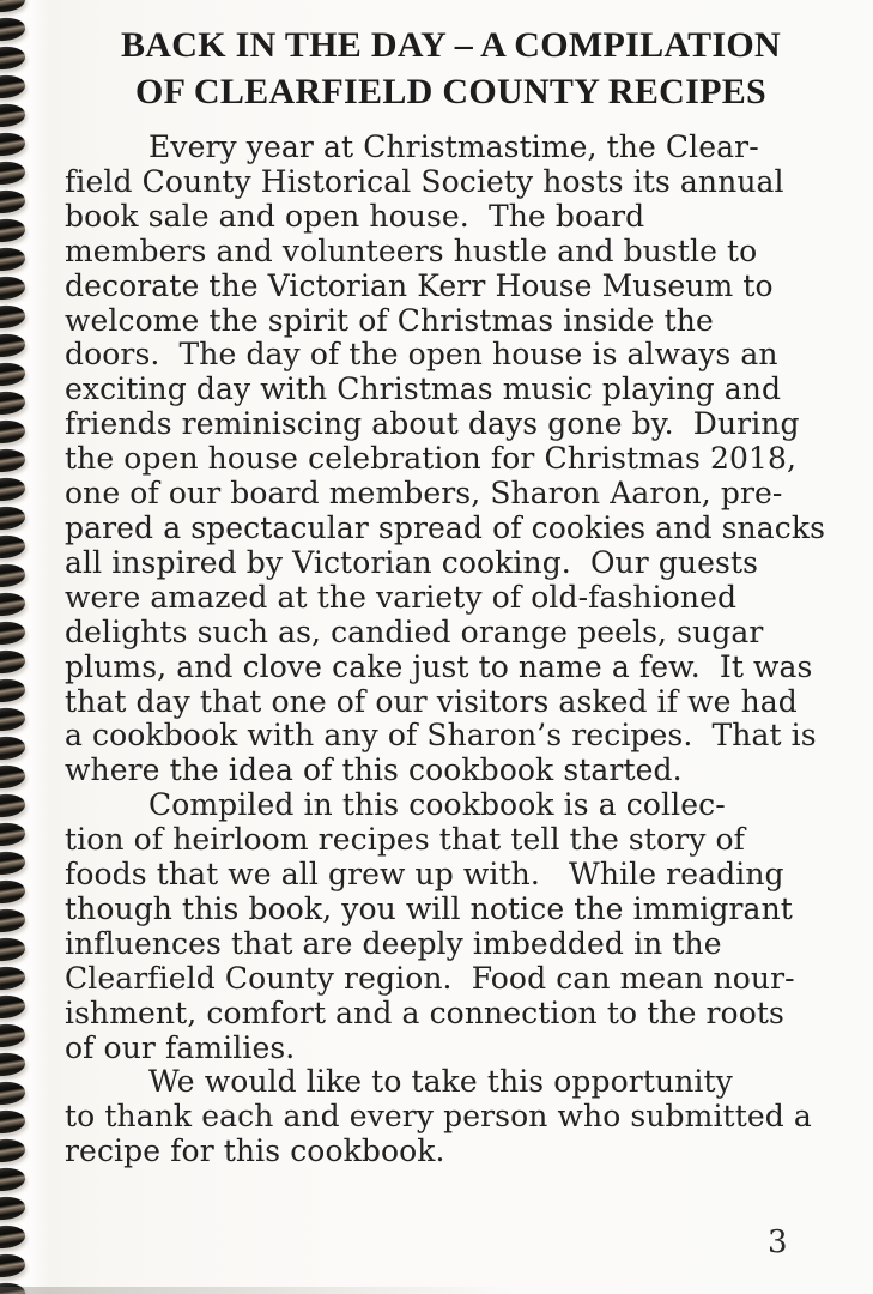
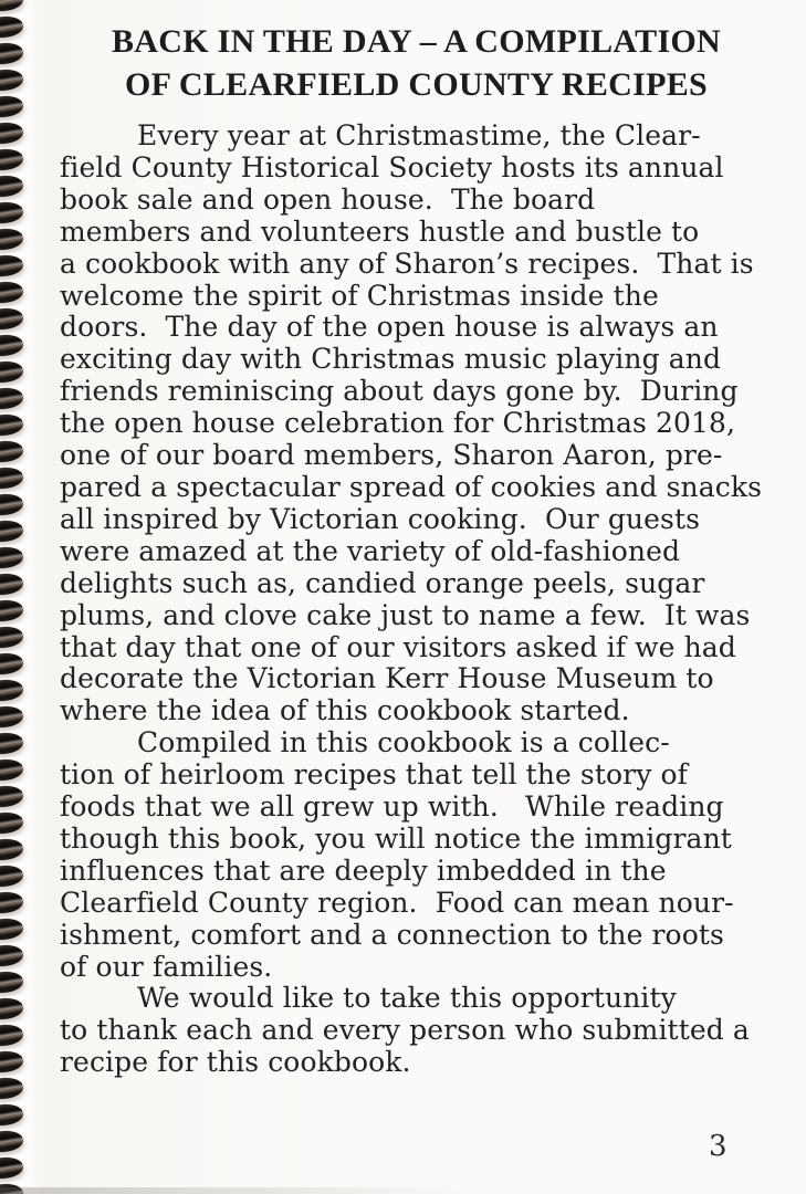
  BACK IN THE DAY – A COMPILATION
  OF CLEARFIELD COUNTY RECIPES
  Every year at Christmastime, the Clear-
  field County Historical Society hosts its annual
  book sale and open house. The board
  members and volunteers hustle and bustle to
- decorate the Victorian Kerr House Museum to
+ a cookbook with any of Sharon’s recipes. That is
  welcome the spirit of Christmas inside the
  doors. The day of the open house is always an
  exciting day with Christmas music playing and
  friends reminiscing about days gone by. During
  the open house celebration for Christmas 2018,
  one of our board members, Sharon Aaron, pre-
  pared a spectacular spread of cookies and snacks
  all inspired by Victorian cooking. Our guests
  were amazed at the variety of old-fashioned
  delights such as, candied orange peels, sugar
  plums, and clove cake just to name a few. It was
  that day that one of our visitors asked if we had
- a cookbook with any of Sharon’s recipes. That is
+ decorate the Victorian Kerr House Museum to
  where the idea of this cookbook started.
  Compiled in this cookbook is a collec-
  tion of heirloom recipes that tell the story of
  foods that we all grew up with. While reading
  though this book, you will notice the immigrant
  influences that are deeply imbedded in the
  Clearfield County region. Food can mean nour-
  ishment, comfort and a connection to the roots
  of our families.
  We would like to take this opportunity
  to thank each and every person who submitted a
  recipe for this cookbook.
  3
